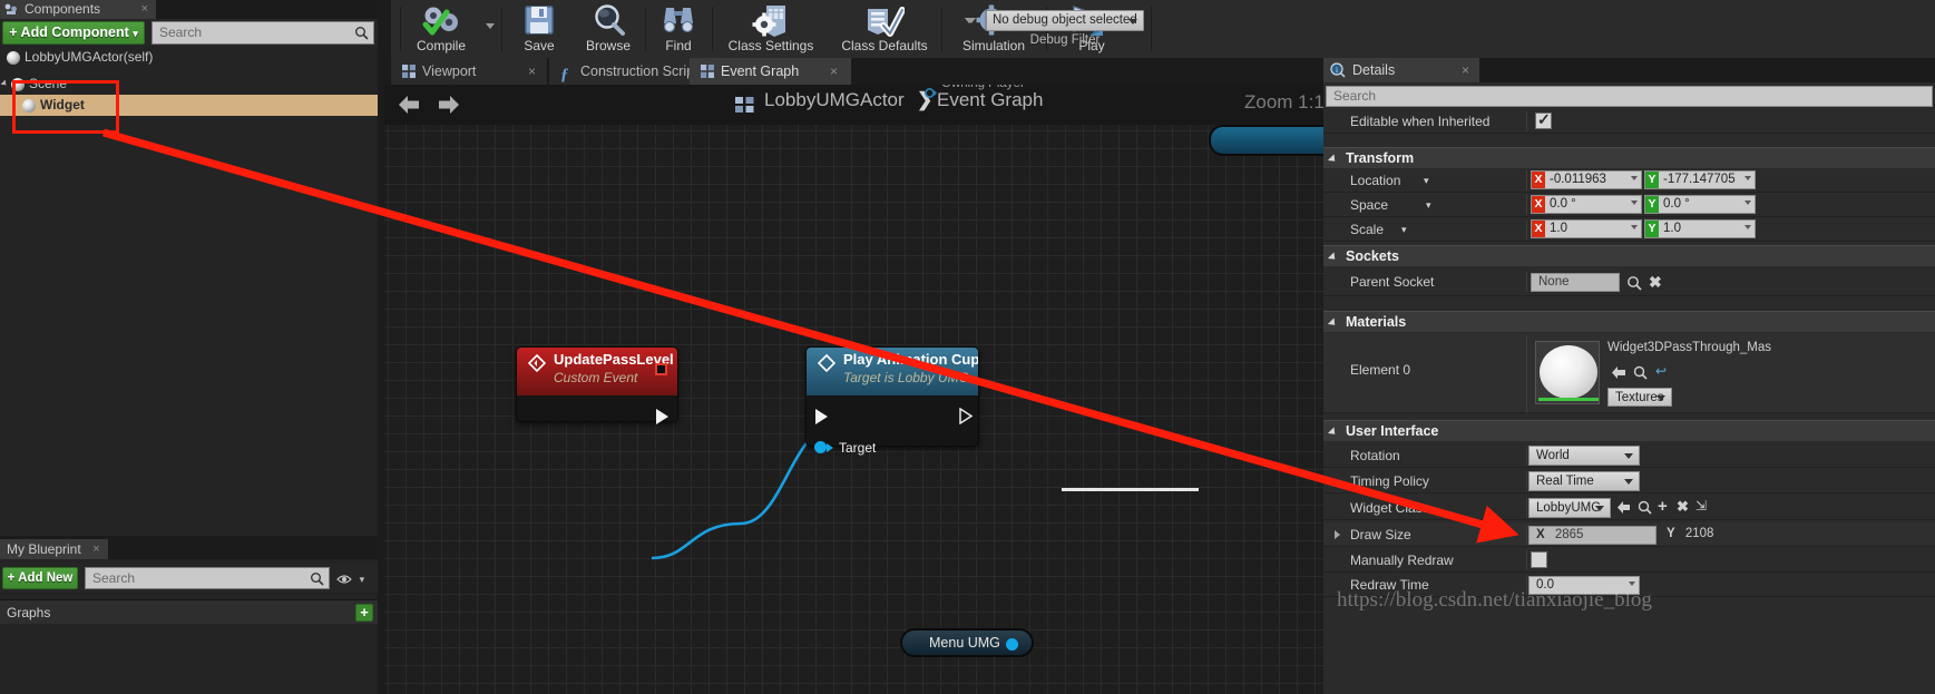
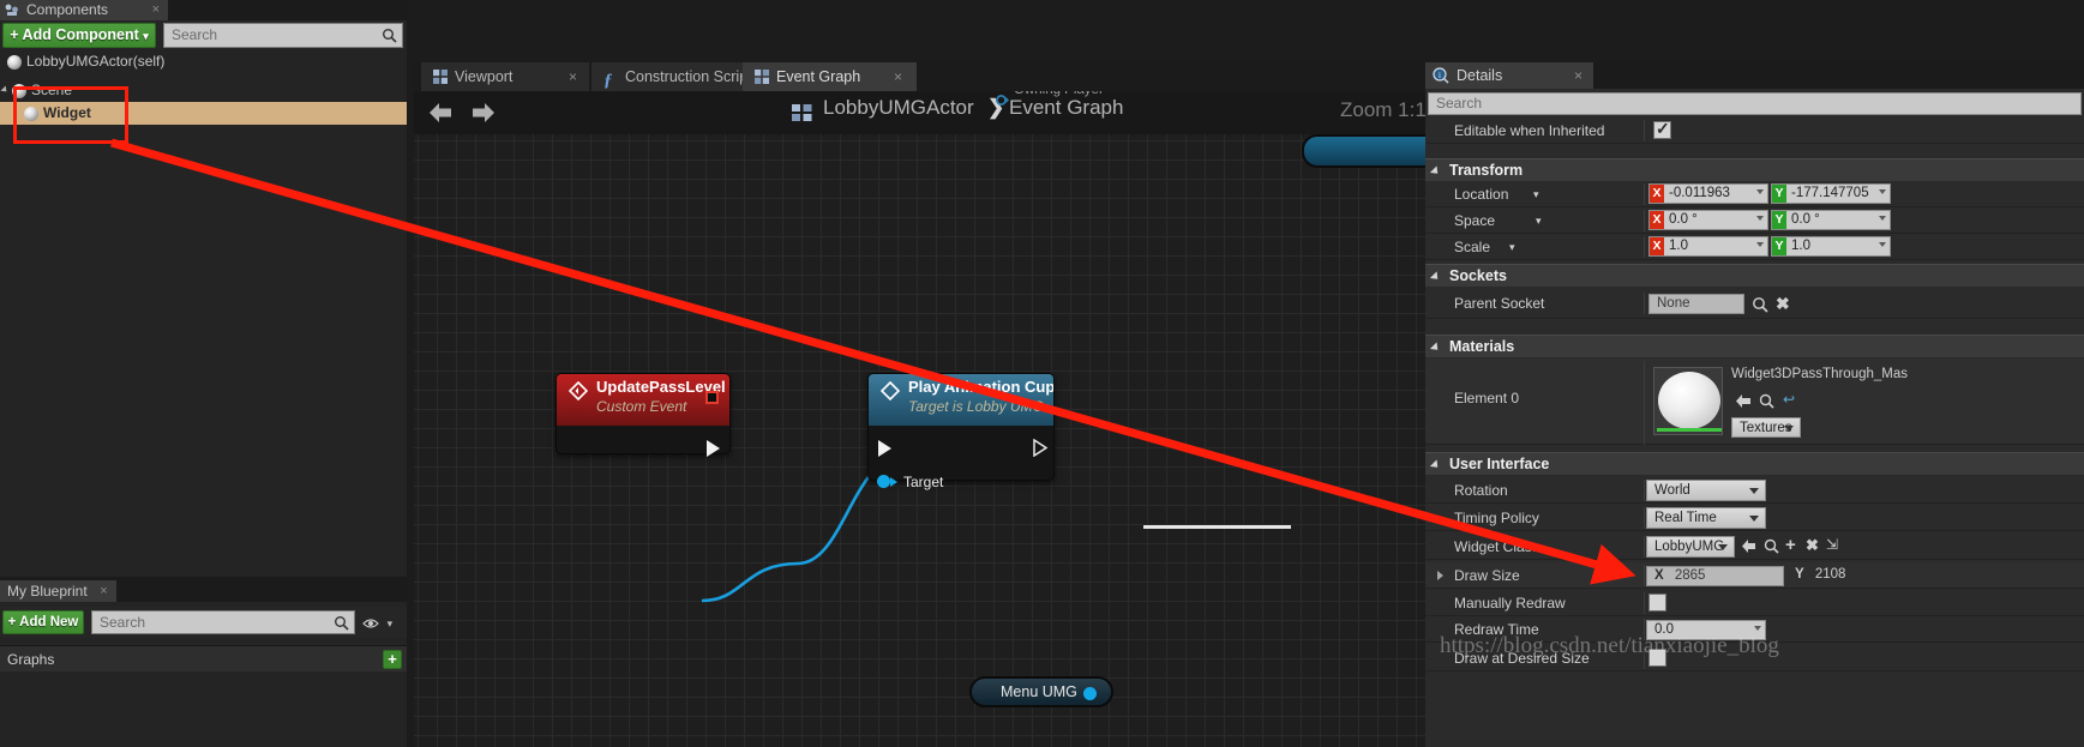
  Components
  ×
  + Add Component ▾
  Search
  LobbyUMGActor(self)
  Scene
  Widget
  My Blueprint
  ×
  + Add New
  Search
  ▾
  Graphs
  +
- Compile
- Save
- Browse
- Find
- Class Settings
- Class Defaults
- Simulation
- Play
- No debug object selected
- Debug Filter
  Viewport
  ×
  ƒ
  Construction Scri
  Event Graph
  ×
  LobbyUMGActor
  ❯
  Event Graph
  Zoom 1:1
  UpdatePassLevel
  Custom Event
  Play Aation Cup
  Target is Lobby U
  Target
  Menu UMG
  i
  Details
  ×
  Search
  Editable when Inherited
  ✓
  Transform
  Location
  ▾
  X
  -0.011963
  Y
  -177.147705
  Space
  ▾
  X
  0.0 °
  Y
  0.0 °
  Scale
  ▾
  X
  1.0
  Y
  1.0
  Sockets
  Parent Socket
  None
  ✖
  Materials
  Element 0
  User Interface
  Rotation
  World
  Timing Policy
  Real Time
  Widget Cl
  LobbyUMG
  +
  ✖
  ⇲
  Draw Size
  X 2865
  Y 2108
  Manually Redraw
  Redraw Time
  0.0
+ Draw at Desired Size
  Widget3DPassThrough_Mas
  ↩
  Textures
  https://blog.csdn.net/tianxiaojie_blog
